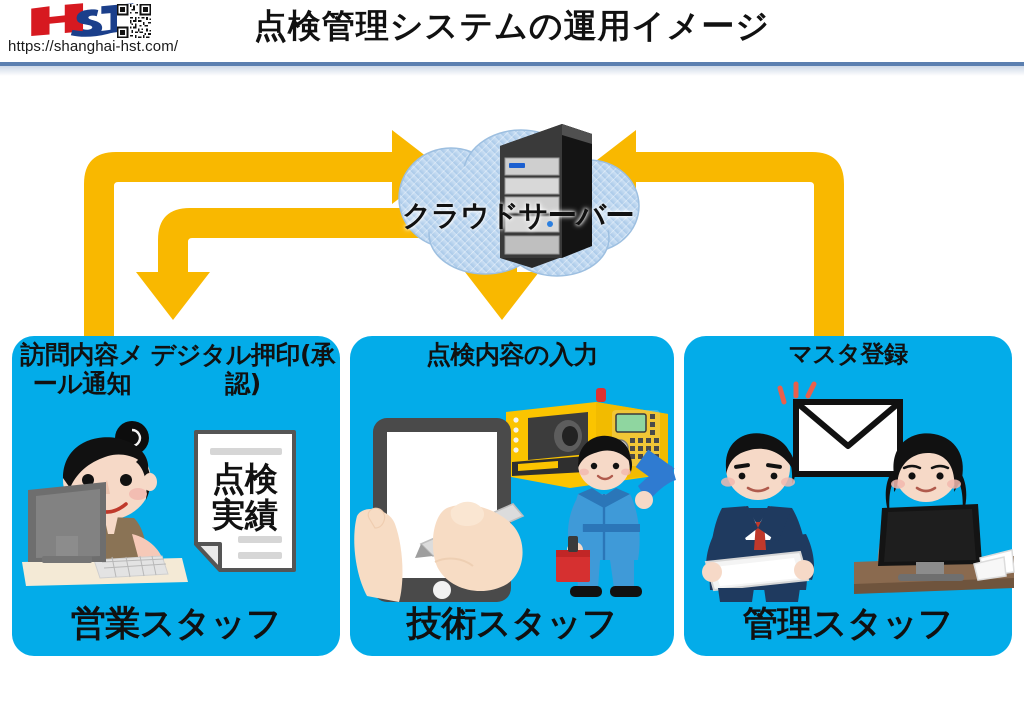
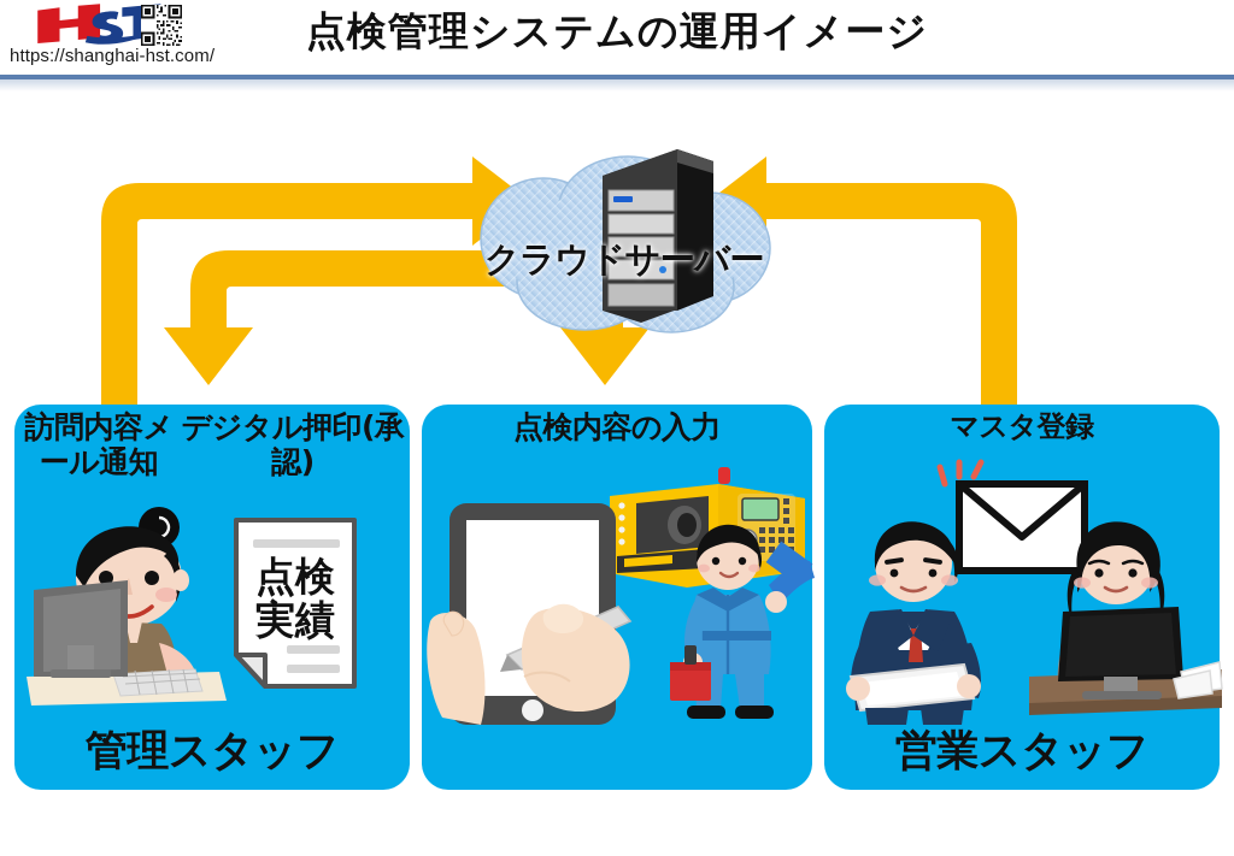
  https://shanghai-hst.com/
  点検管理システムの運用イメージ
  クラウドサーバー
  訪問内容メール通知
  デジタル押印(承認)
  点検
  実績
- 営業スタッフ
+ 管理スタッフ
  点検内容の入力
- 技術スタッフ
  マスタ登録
- 管理スタッフ
+ 営業スタッフ
